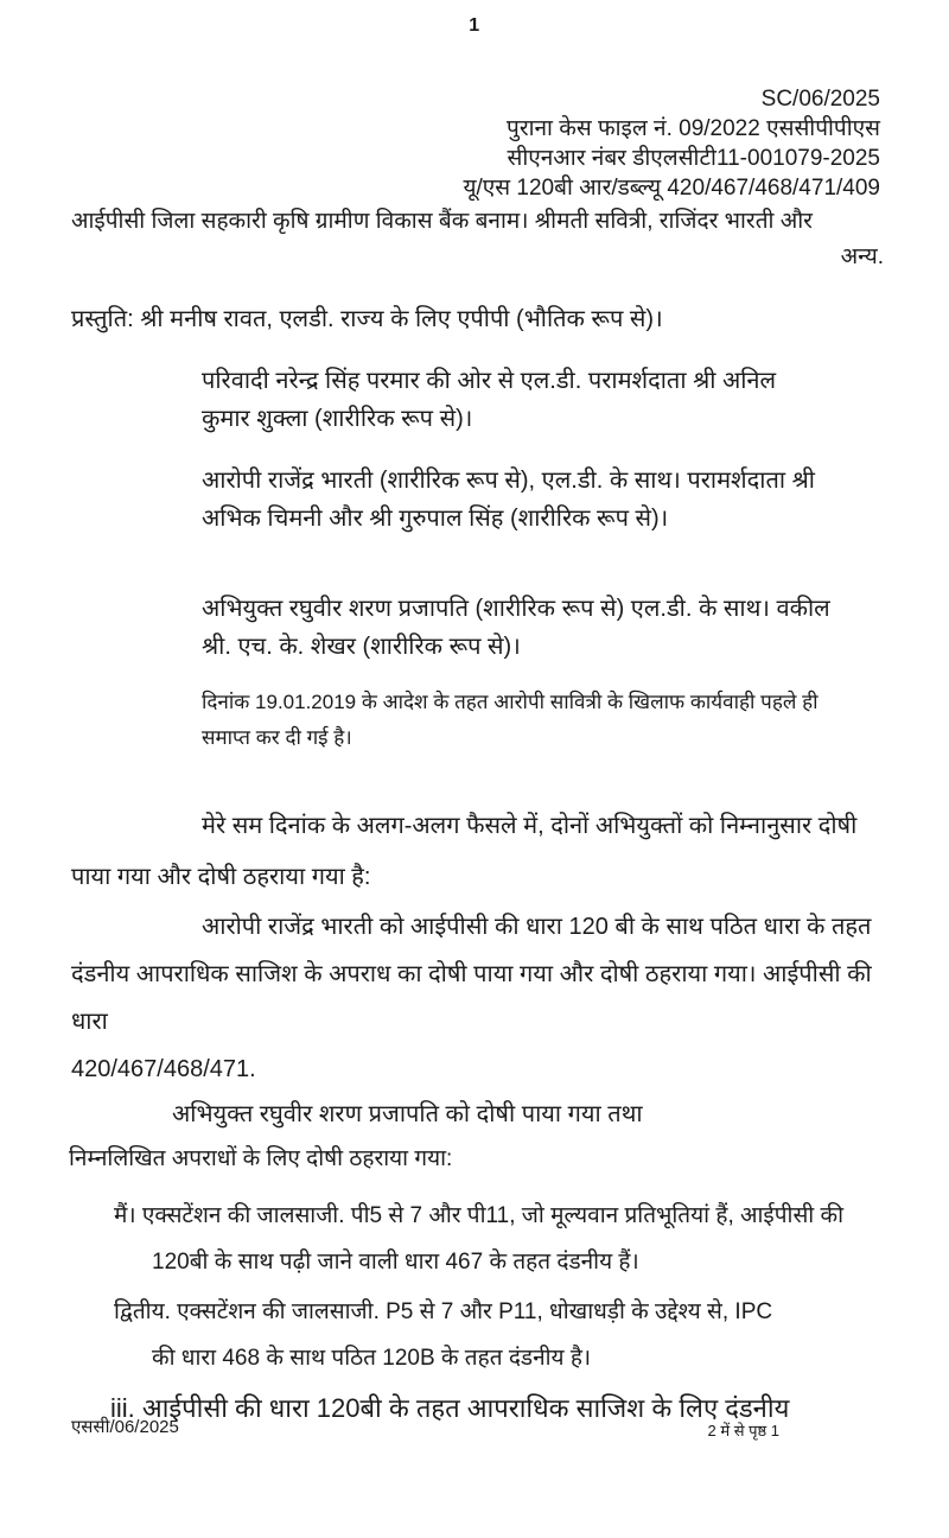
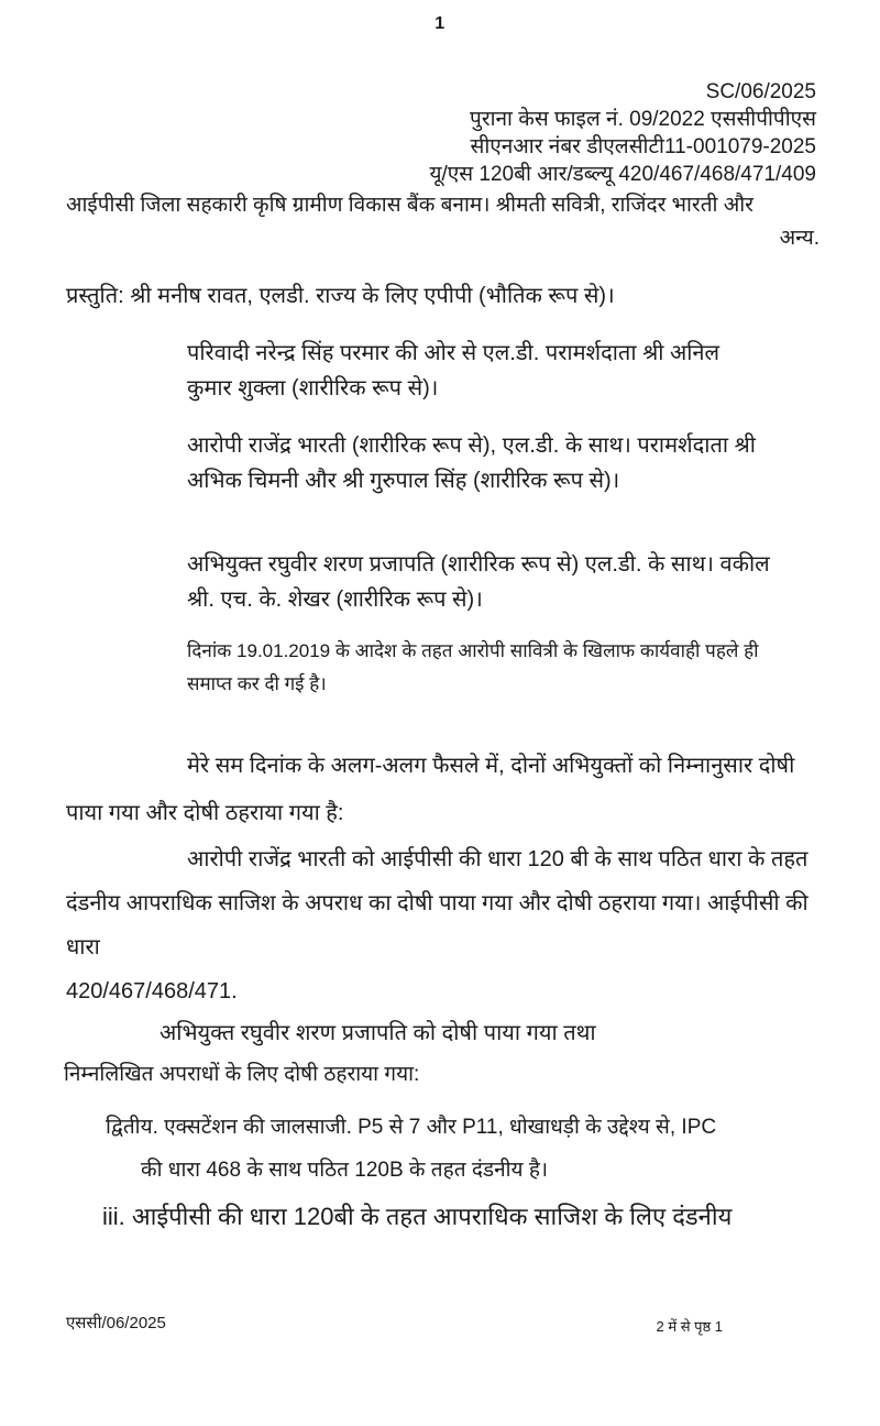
  1
  SC/06/2025
  पुराना केस फाइल नं. 09/2022 एससीपीपीएस
  सीएनआर नंबर डीएलसीटी11-001079-2025
  यू/एस 120बी आर/डब्ल्यू 420/467/468/471/409
  आईपीसी जिला सहकारी कृषि ग्रामीण विकास बैंक बनाम। श्रीमती सवित्री, राजिंदर भारती और
  अन्य.
  प्रस्तुति: श्री मनीष रावत, एलडी. राज्य के लिए एपीपी (भौतिक रूप से)।
  परिवादी नरेन्द्र सिंह परमार की ओर से एल.डी. परामर्शदाता श्री अनिल
  कुमार शुक्ला (शारीरिक रूप से)।
  आरोपी राजेंद्र भारती (शारीरिक रूप से), एल.डी. के साथ। परामर्शदाता श्री
  अभिक चिमनी और श्री गुरुपाल सिंह (शारीरिक रूप से)।
  अभियुक्त रघुवीर शरण प्रजापति (शारीरिक रूप से) एल.डी. के साथ। वकील
  श्री. एच. के. शेखर (शारीरिक रूप से)।
  दिनांक 19.01.2019 के आदेश के तहत आरोपी सावित्री के खिलाफ कार्यवाही पहले ही
  समाप्त कर दी गई है।
  मेरे सम दिनांक के अलग-अलग फैसले में, दोनों अभियुक्तों को निम्नानुसार दोषी
  पाया गया और दोषी ठहराया गया है:
  आरोपी राजेंद्र भारती को आईपीसी की धारा 120 बी के साथ पठित धारा के तहत
  दंडनीय आपराधिक साजिश के अपराध का दोषी पाया गया और दोषी ठहराया गया। आईपीसी की धारा
  420/467/468/471.
  अभियुक्त रघुवीर शरण प्रजापति को दोषी पाया गया तथा
  निम्नलिखित अपराधों के लिए दोषी ठहराया गया:
- मैं। एक्सटेंशन की जालसाजी. पी5 से 7 और पी11, जो मूल्यवान प्रतिभूतियां हैं, आईपीसी की
- 120बी के साथ पढ़ी जाने वाली धारा 467 के तहत दंडनीय हैं।
  द्वितीय. एक्सटेंशन की जालसाजी. P5 से 7 और P11, धोखाधड़ी के उद्देश्य से, IPC
  की धारा 468 के साथ पठित 120B के तहत दंडनीय है।
  iii. आईपीसी की धारा 120बी के तहत आपराधिक साजिश के लिए दंडनीय
  एससी/06/2025
  2 में से पृष्ठ 1
